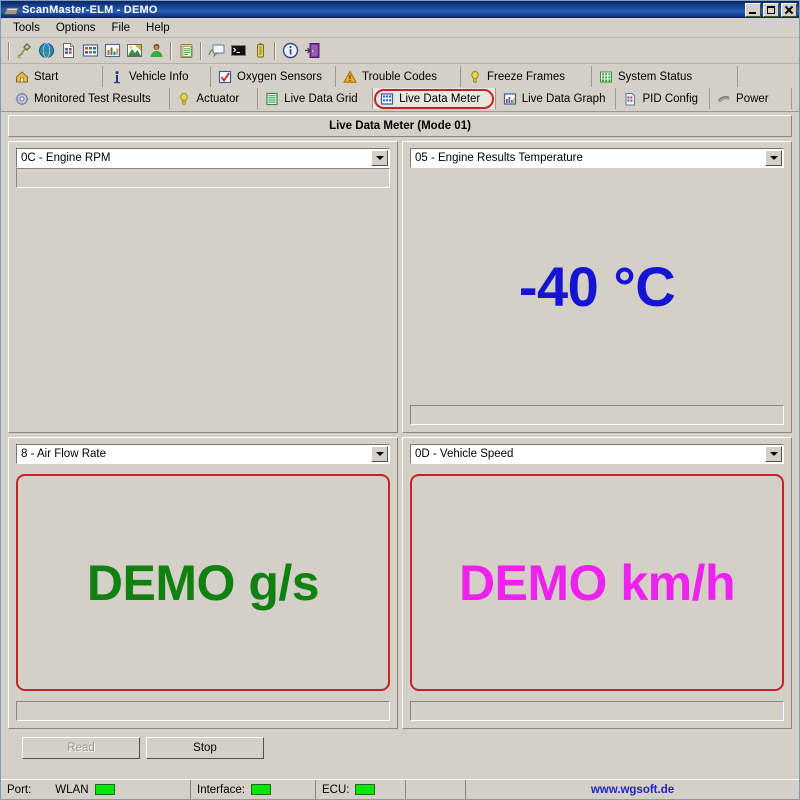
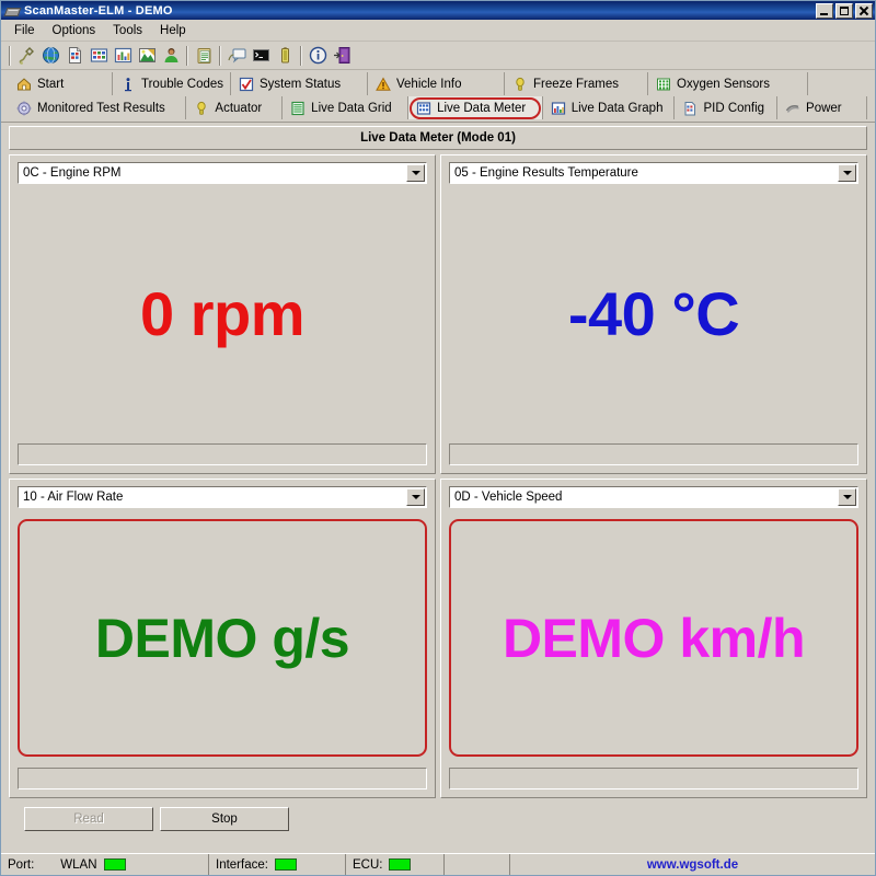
  ScanMaster-ELM - DEMO
- Tools
+ File
  Options
- File
+ Tools
  Help
  Start
- Vehicle Info
+ Trouble Codes
- Oxygen Sensors
+ System Status
- Trouble Codes
+ Vehicle Info
  Freeze Frames
- System Status
+ Oxygen Sensors
  Monitored Test Results
  Actuator
  Live Data Grid
  Live Data Meter
  Live Data Graph
  PID Config
  Power
  Live Data Meter (Mode 01)
  0C - Engine RPM
+ 0 rpm
  05 - Engine Results Temperature
  -40 °C
- 8 - Air Flow Rate
+ 10 - Air Flow Rate
  DEMO g/s
  0D - Vehicle Speed
  DEMO km/h
  Read
  Stop
  Port:
  WLAN
  Interface:
  ECU:
  www.wgsoft.de
